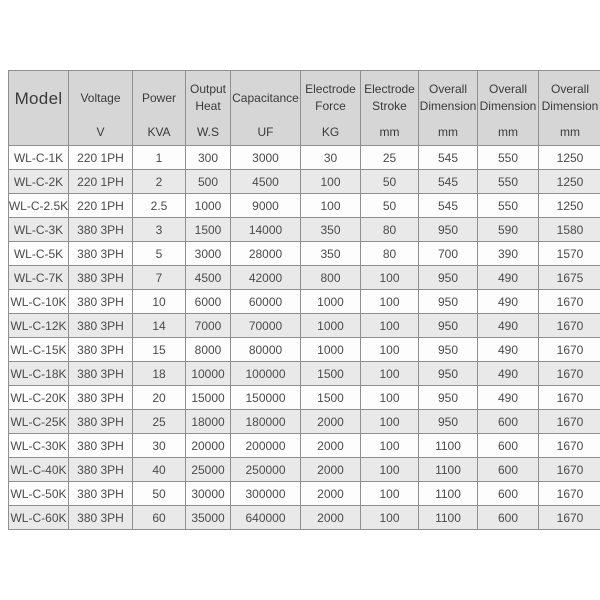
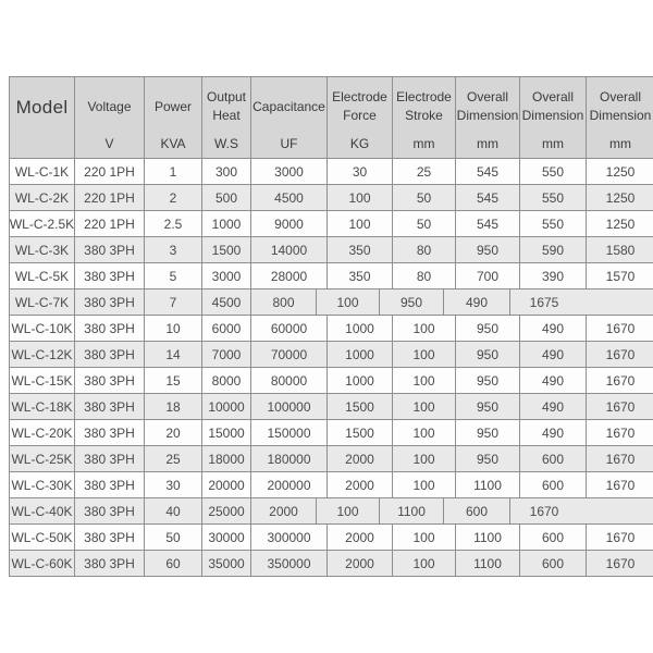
  Model
  Voltage
  V
  Power
  KVA
  Output Heat
  W.S
  Capacitance
  UF
  Electrode Force
  KG
  Electrode Stroke
  mm
  Overall Dimension
  mm
  Overall Dimension
  mm
  Overall Dimension
  mm
  WL-C-1K
  220 1PH
  1
  300
  3000
  30
  25
  545
  550
  1250
  WL-C-2K
  220 1PH
  2
  500
  4500
  100
  50
  545
  550
  1250
  WL-C-2.5K
  220 1PH
  2.5
  1000
  9000
  100
  50
  545
  550
  1250
  WL-C-3K
  380 3PH
  3
  1500
  14000
  350
  80
  950
  590
  1580
  WL-C-5K
  380 3PH
  5
  3000
  28000
  350
  80
  700
  390
  1570
  WL-C-7K
  380 3PH
  7
  4500
- 42000
  800
  100
  950
  490
  1675
  WL-C-10K
  380 3PH
  10
  6000
  60000
  1000
  100
  950
  490
  1670
  WL-C-12K
  380 3PH
  14
  7000
  70000
  1000
  100
  950
  490
  1670
  WL-C-15K
  380 3PH
  15
  8000
  80000
  1000
  100
  950
  490
  1670
  WL-C-18K
  380 3PH
  18
  10000
  100000
  1500
  100
  950
  490
  1670
  WL-C-20K
  380 3PH
  20
  15000
  150000
  1500
  100
  950
  490
  1670
  WL-C-25K
  380 3PH
  25
  18000
  180000
  2000
  100
  950
  600
  1670
  WL-C-30K
  380 3PH
  30
  20000
  200000
  2000
  100
  1100
  600
  1670
  WL-C-40K
  380 3PH
  40
  25000
- 250000
  2000
  100
  1100
  600
  1670
  WL-C-50K
  380 3PH
  50
  30000
  300000
  2000
  100
  1100
  600
  1670
  WL-C-60K
  380 3PH
  60
  35000
- 640000
+ 350000
  2000
  100
  1100
  600
  1670
